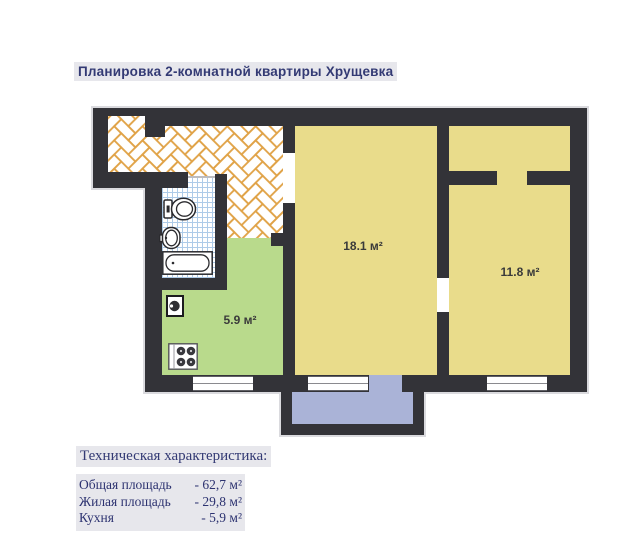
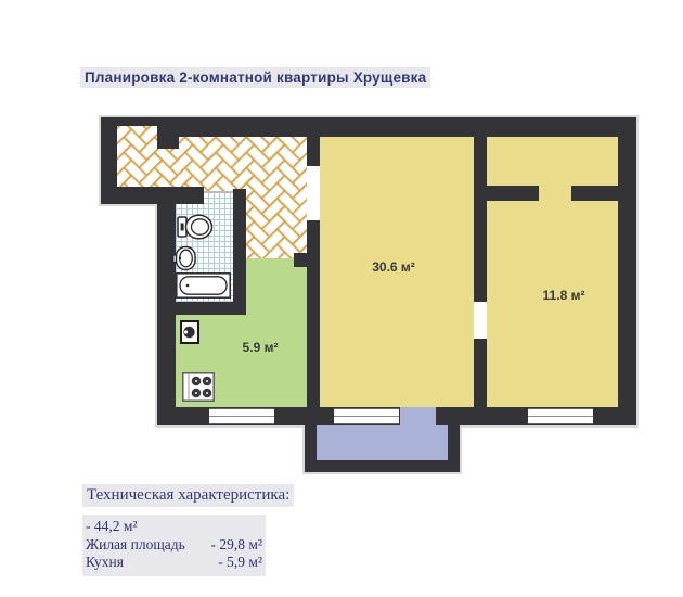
  Планировка 2-комнатной квартиры Хрущевка
- 18.1 м²
+ 30.6 м²
  11.8 м²
  5.9 м²
  Техническая характеристика:
- Общая площадь
- - 62,7 м²
+ - 44,2 м²
  Жилая площадь
  - 29,8 м²
  Кухня
  - 5,9 м²
